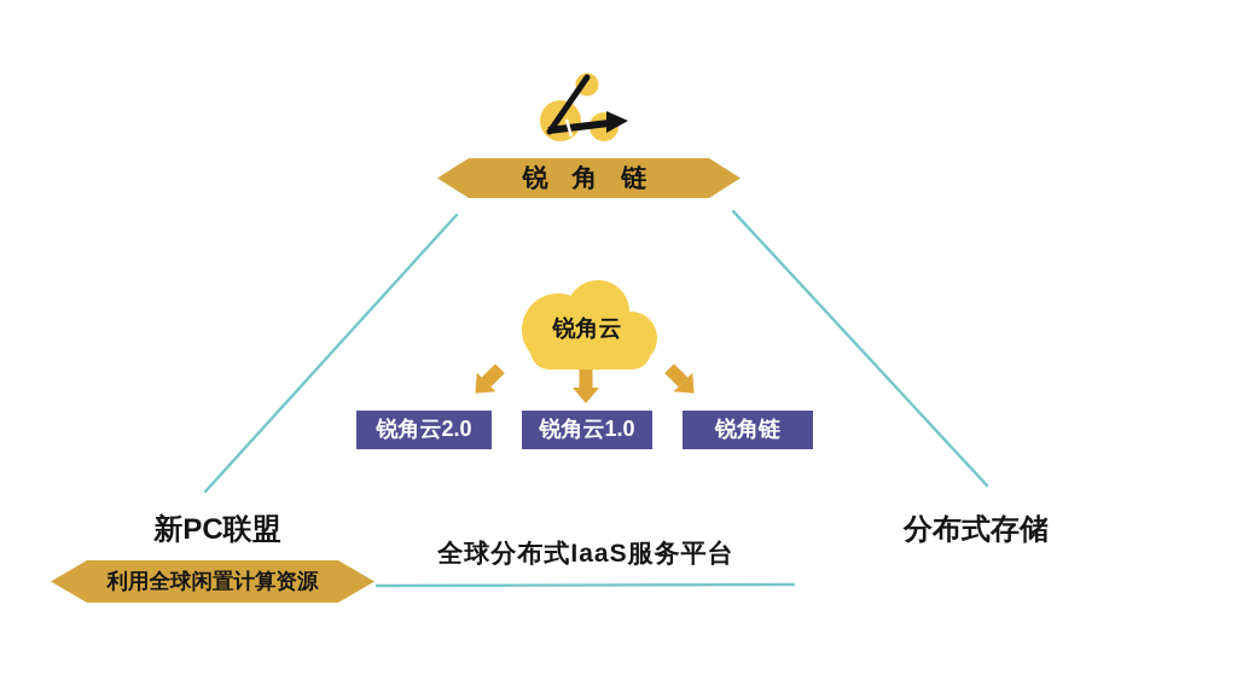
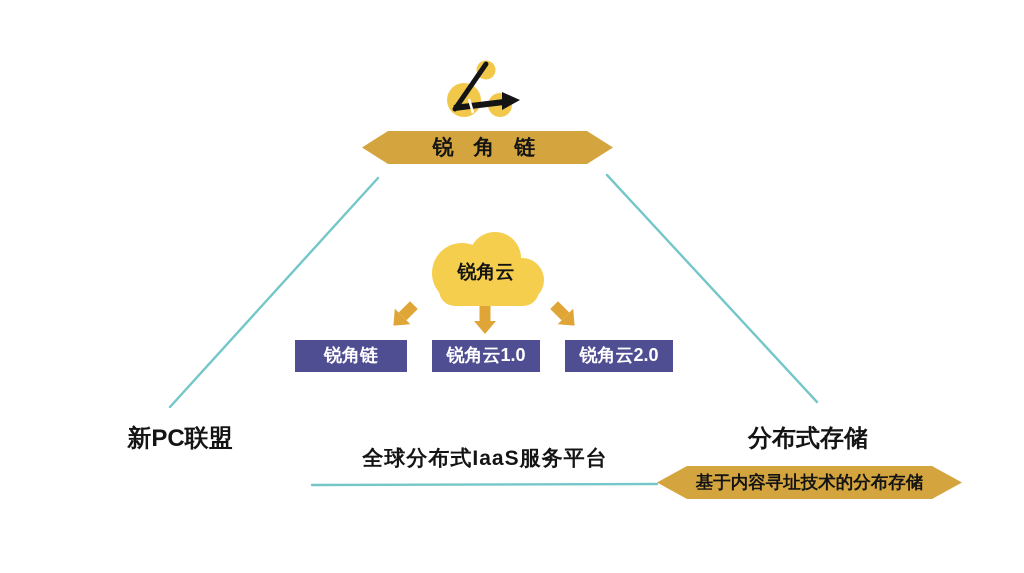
  锐 角 链
  锐角云
- 锐角云2.0
+ 锐角链
  锐角云1.0
- 锐角链
+ 锐角云2.0
  新PC联盟
- 利用全球闲置计算资源
  全球分布式IaaS服务平台
  分布式存储
+ 基于内容寻址技术的分布存储
